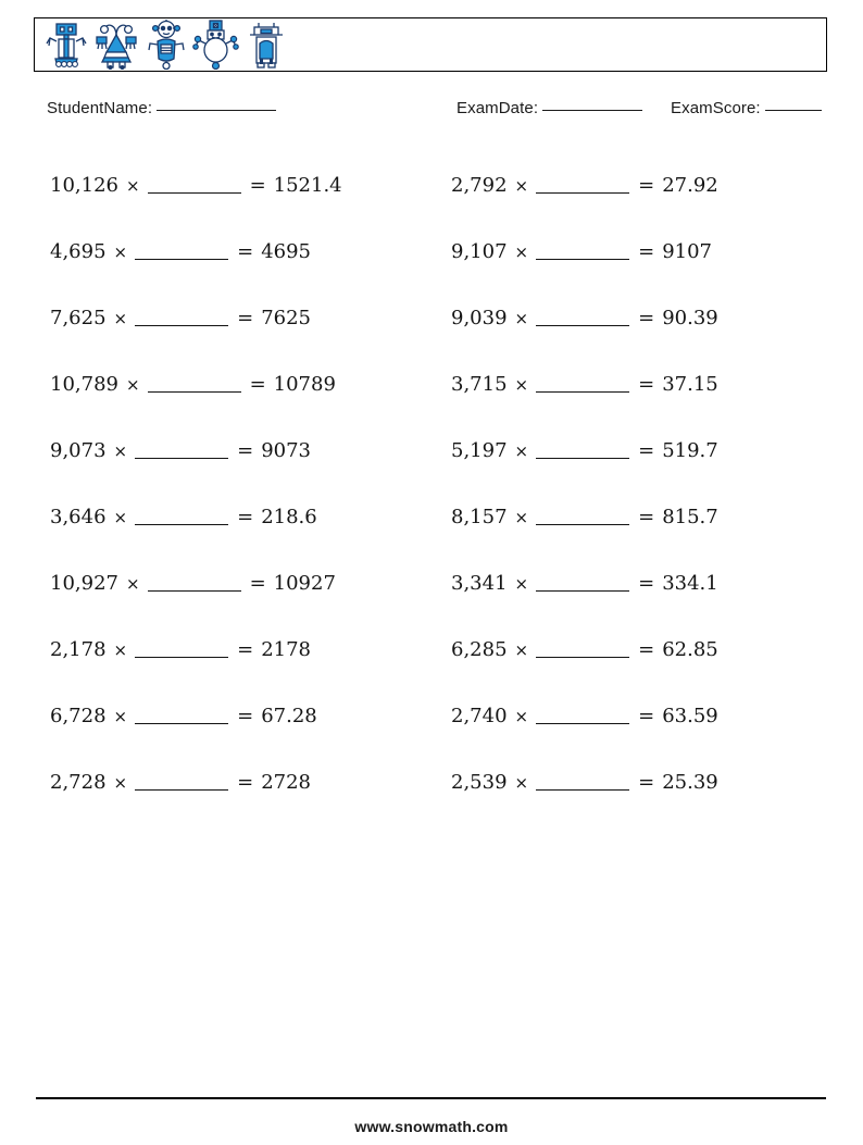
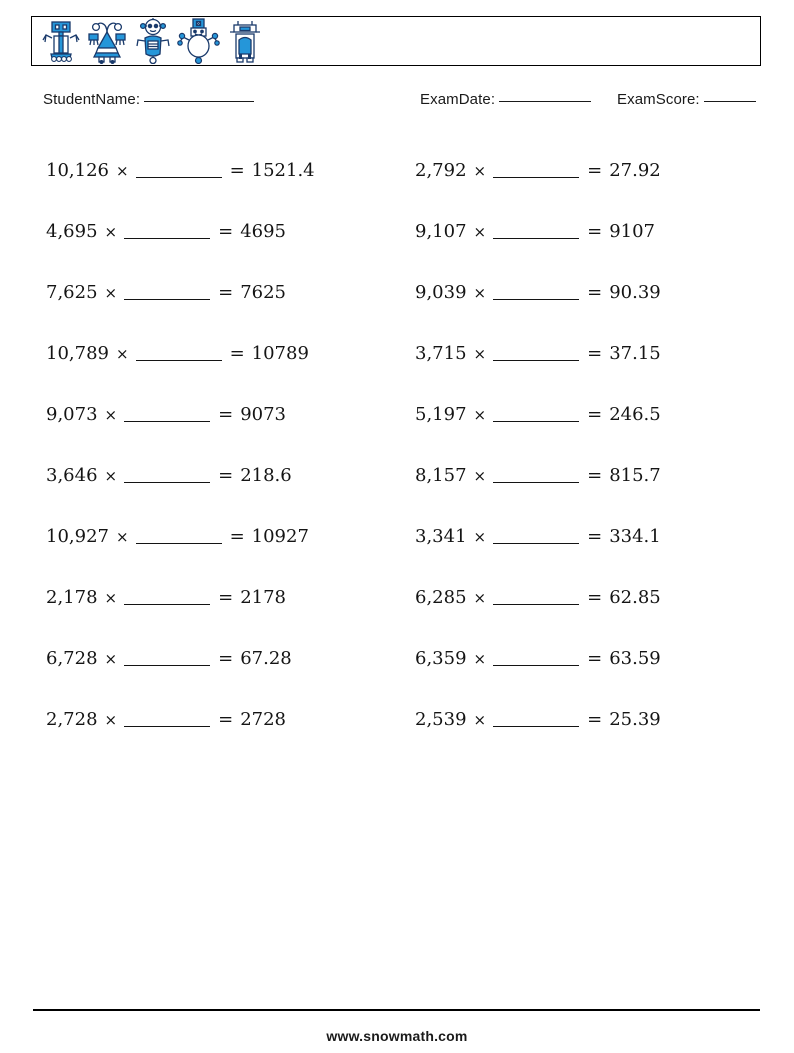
  StudentName:
  ExamDate:
  ExamScore:
  10,126
  ×
  =
  1521.4
  4,695
  ×
  =
  4695
  7,625
  ×
  =
  7625
  10,789
  ×
  =
  10789
  9,073
  ×
  =
  9073
  3,646
  ×
  =
  218.6
  10,927
  ×
  =
  10927
  2,178
  ×
  =
  2178
  6,728
  ×
  =
  67.28
  2,728
  ×
  =
  2728
  2,792
  ×
  =
  27.92
  9,107
  ×
  =
  9107
  9,039
  ×
  =
  90.39
  3,715
  ×
  =
  37.15
  5,197
  ×
  =
- 519.7
+ 246.5
  8,157
  ×
  =
  815.7
  3,341
  ×
  =
  334.1
  6,285
  ×
  =
  62.85
- 2,740
+ 6,359
  ×
  =
  63.59
  2,539
  ×
  =
  25.39
  www.snowmath.com
